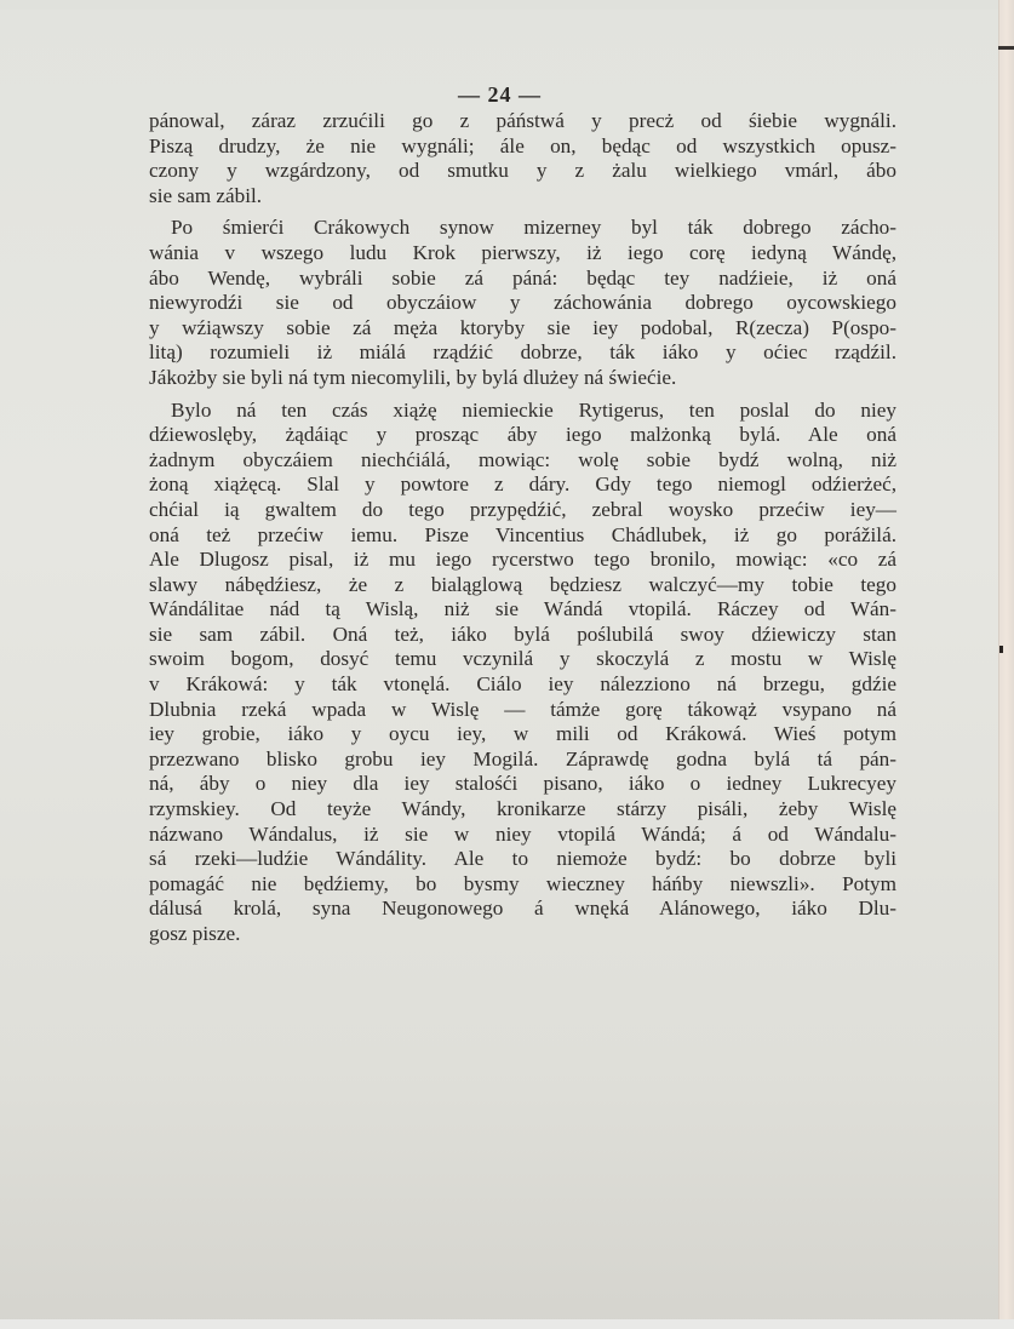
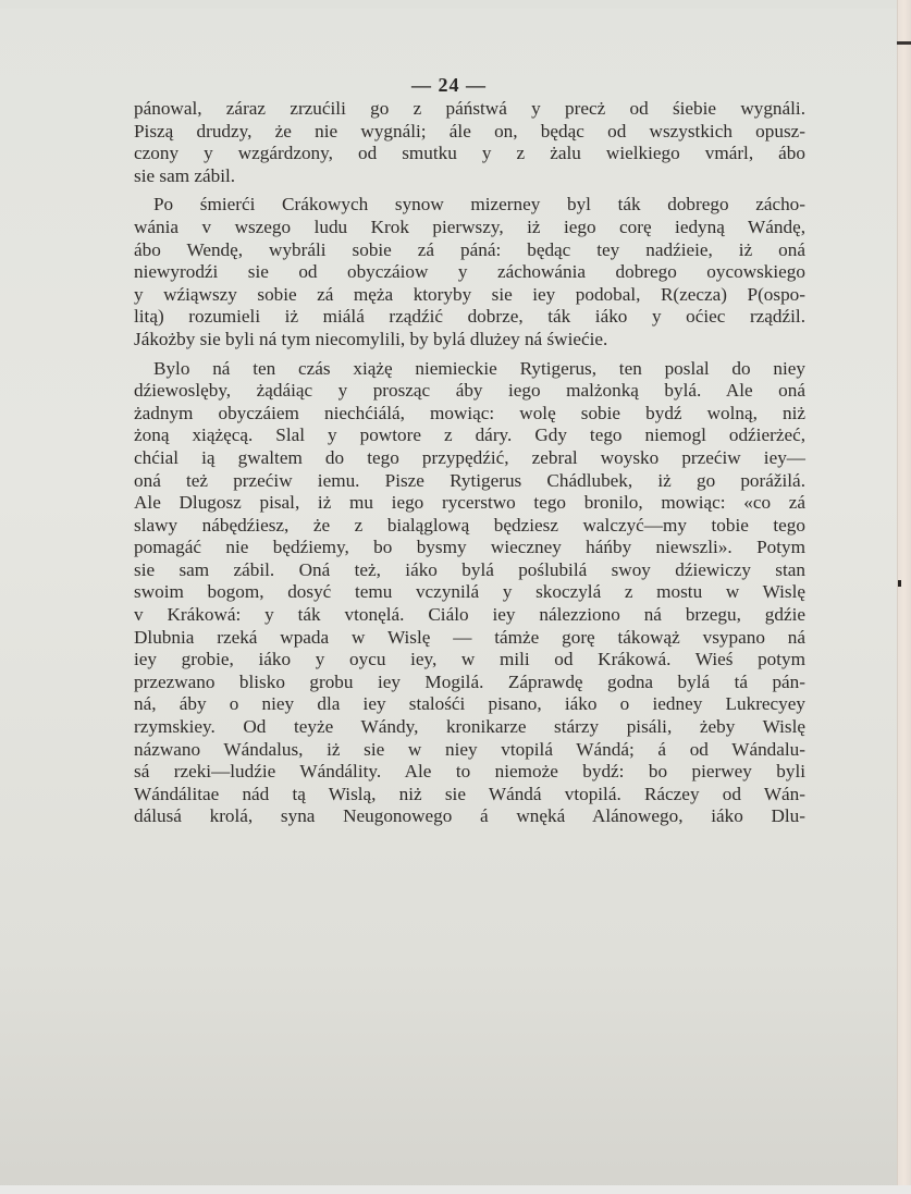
  — 24 —
  pánowal, záraz zrzućili go z páństwá y precż od śiebie wygnáli.
  Piszą drudzy, że nie wygnáli; ále on, będąc od wszystkich opusz-
  czony y wzgárdzony, od smutku y z żalu wielkiego vmárl, ábo
  sie sam zábil.
  Po śmierći Crákowych synow mizerney byl ták dobrego zácho-
  wánia v wszego ludu Krok pierwszy, iż iego corę iedyną Wándę,
  ábo Wendę, wybráli sobie zá páná: będąc tey nadźieie, iż oná
  niewyrodźi sie od obyczáiow y záchowánia dobrego oycowskiego
  y wźiąwszy sobie zá męża ktoryby sie iey podobal, R(zecza) P(ospo-
  litą) rozumieli iż miálá rządźić dobrze, ták iáko y oćiec rządźil.
  Jákożby sie byli ná tym niecomylili, by bylá dlużey ná świećie.
  Bylo ná ten czás xiążę niemieckie Rytigerus, ten poslal do niey
  dźiewoslęby, żądáiąc y prosząc áby iego malżonką bylá. Ale oná
  żadnym obyczáiem niechćiálá, mowiąc: wolę sobie bydź wolną, niż
  żoną xiążęcą. Slal y powtore z dáry. Gdy tego niemogl odźierżeć,
  chćial ią gwaltem do tego przypędźić, zebral woysko przećiw iey—
- oná też przećiw iemu. Pisze Vincentius Chádlubek, iż go porážilá.
+ oná też przećiw iemu. Pisze Rytigerus Chádlubek, iż go porážilá.
  Ale Dlugosz pisal, iż mu iego rycerstwo tego bronilo, mowiąc: «co zá
  slawy nábędźiesz, że z bialąglową będziesz walczyć—my tobie tego
- Wándálitae nád tą Wislą, niż sie Wándá vtopilá. Ráczey od Wán-
+ pomagáć nie będźiemy, bo bysmy wieczney háńby niewszli». Potym
  sie sam zábil. Oná też, iáko bylá poślubilá swoy dźiewiczy stan
  swoim bogom, dosyć temu vczynilá y skoczylá z mostu w Wislę
  v Krákowá: y ták vtonęlá. Ciálo iey nálezziono ná brzegu, gdźie
  Dlubnia rzeká wpada w Wislę — támże gorę tákowąż vsypano ná
  iey grobie, iáko y oycu iey, w mili od Krákowá. Wieś potym
  przezwano blisko grobu iey Mogilá. Záprawdę godna bylá tá pán-
  ná, áby o niey dla iey stalośći pisano, iáko o iedney Lukrecyey
  rzymskiey. Od teyże Wándy, kronikarze stárzy pisáli, żeby Wislę
  názwano Wándalus, iż sie w niey vtopilá Wándá; á od Wándalu-
- sá rzeki—ludźie Wándálity. Ale to niemoże bydź: bo dobrze byli
+ sá rzeki—ludźie Wándálity. Ale to niemoże bydź: bo pierwey byli
- pomagáć nie będźiemy, bo bysmy wieczney háńby niewszli». Potym
+ Wándálitae nád tą Wislą, niż sie Wándá vtopilá. Ráczey od Wán-
  dálusá krolá, syna Neugonowego á wnęká Alánowego, iáko Dlu-
- gosz pisze.
